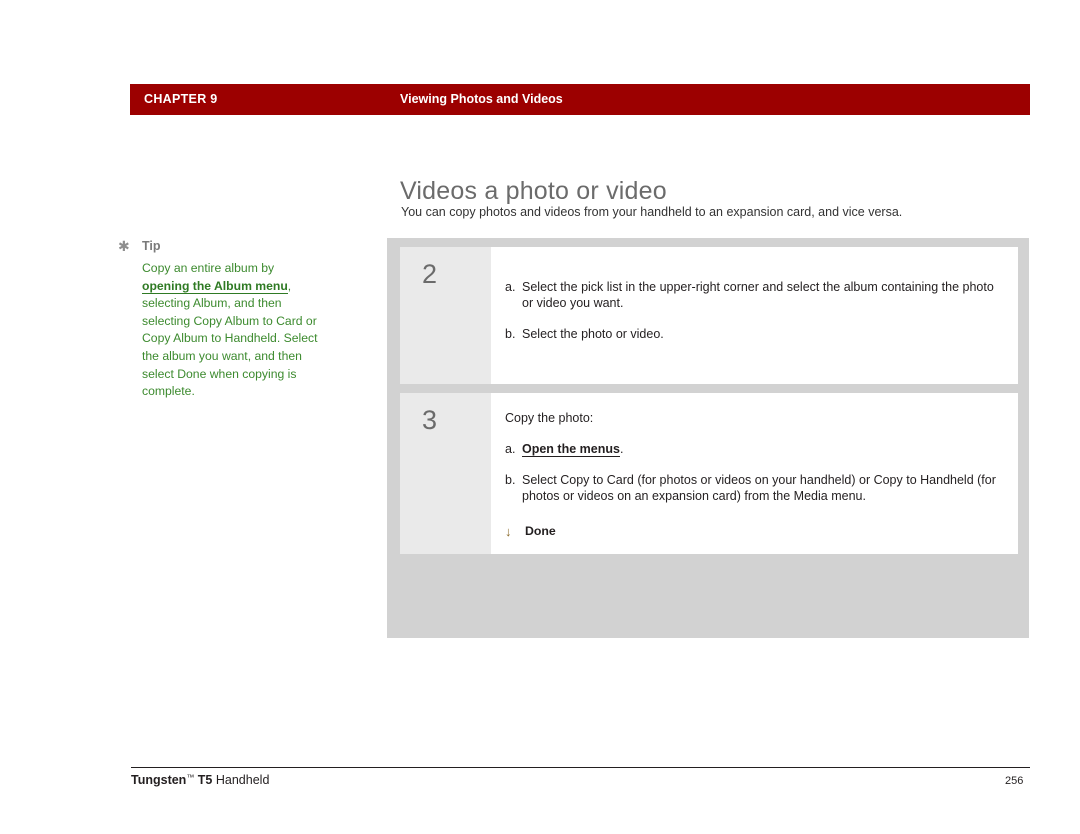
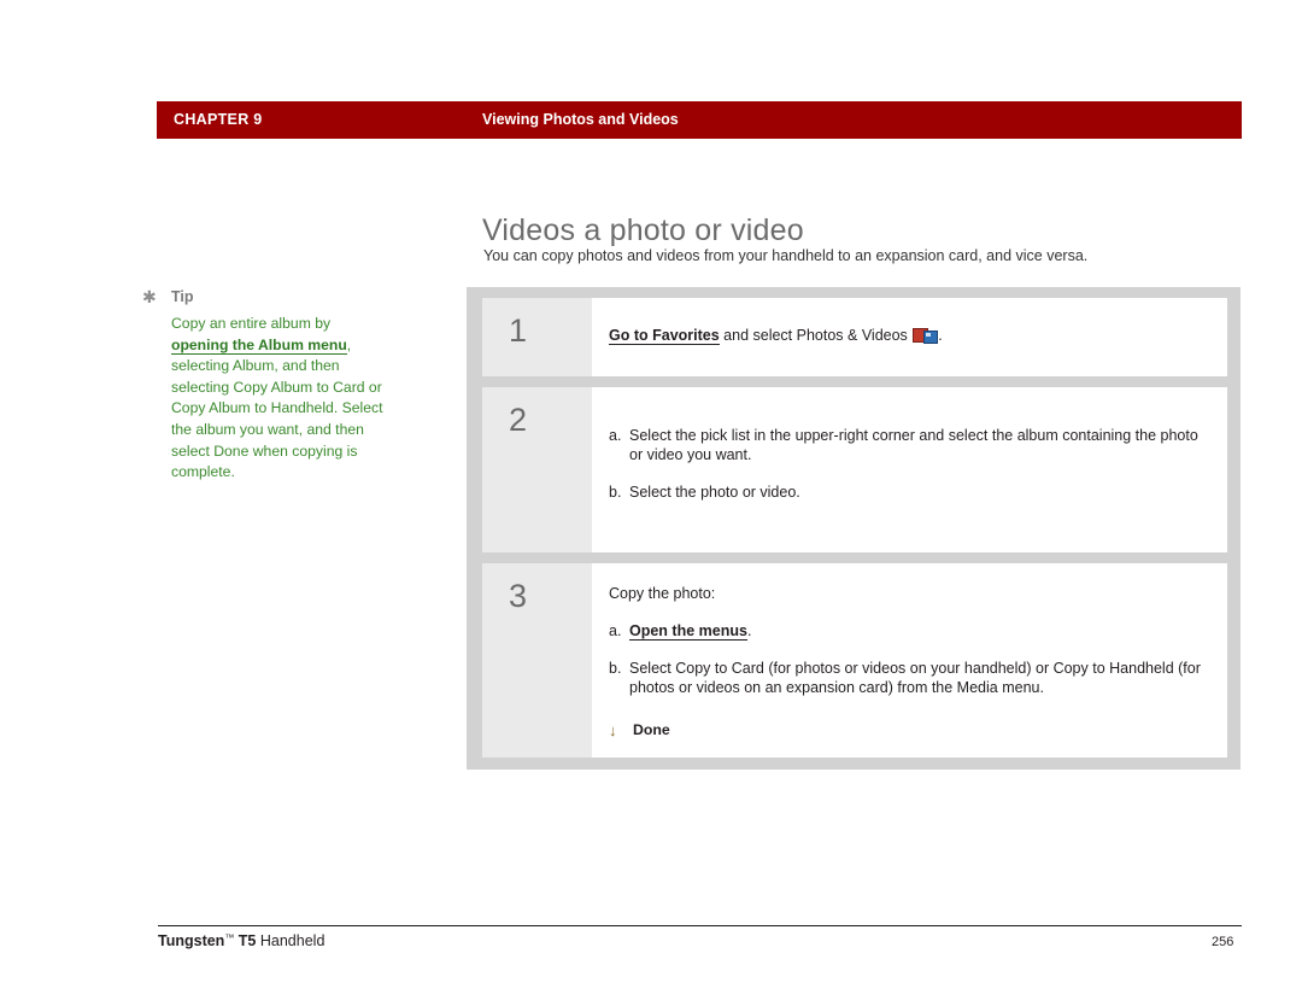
  CHAPTER 9
  Viewing Photos and Videos
  Videos a photo or video
  You can copy photos and videos from your handheld to an expansion card, and vice versa.
  ✱
  Tip
  Copy an entire album by opening the Album menu, selecting Album, and then selecting Copy Album to Card or Copy Album to Handheld. Select the album you want, and then select Done when copying is complete.
+ 1
+ Go to Favorites and select Photos & Videos .
  2
  a.
  Select the pick list in the upper-right corner and select the album containing the photo or video you want.
  b.
  Select the photo or video.
  3
  Copy the photo:
  a.
  Open the menus.
  b.
  Select Copy to Card (for photos or videos on your handheld) or Copy to Handheld (for photos or videos on an expansion card) from the Media menu.
  ↓
  Done
  Tungsten™ T5 Handheld
  256
